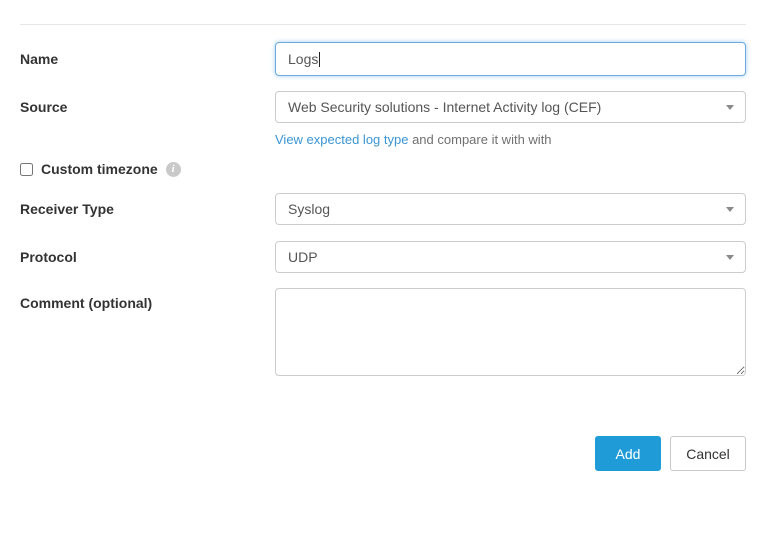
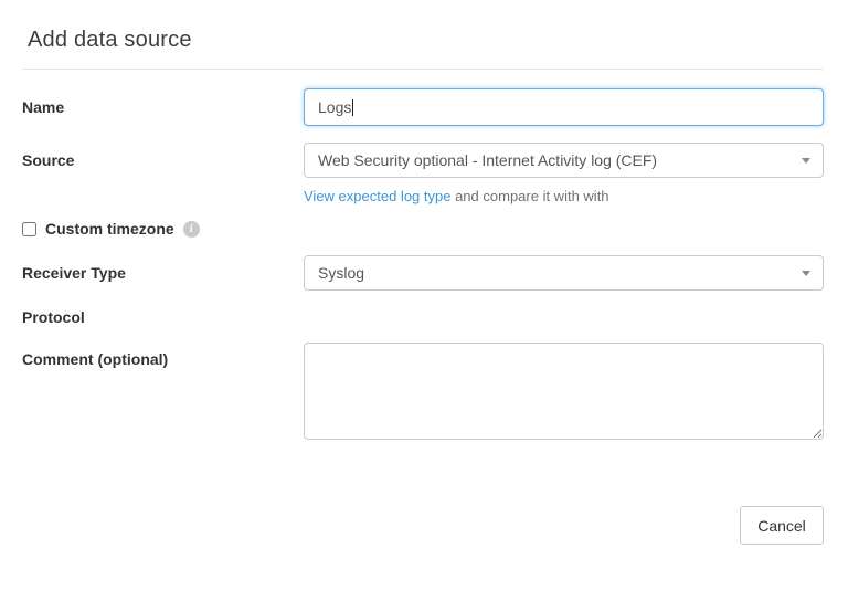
+ Add data source
  Name
  Logs
  Source
- Web Security solutions - Internet Activity log (CEF)
+ Web Security optional - Internet Activity log (CEF)
  View expected log type and compare it with with
  Custom timezone
  i
  Receiver Type
  Syslog
  Protocol
- UDP
  Comment (optional)
- Add
  Cancel
